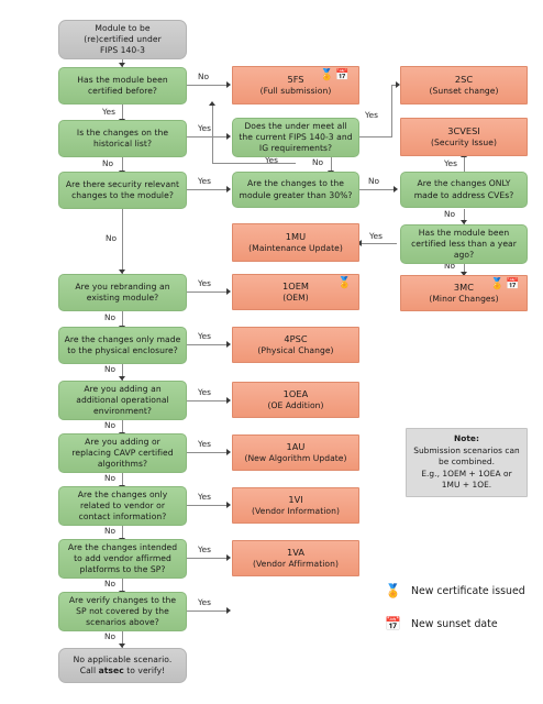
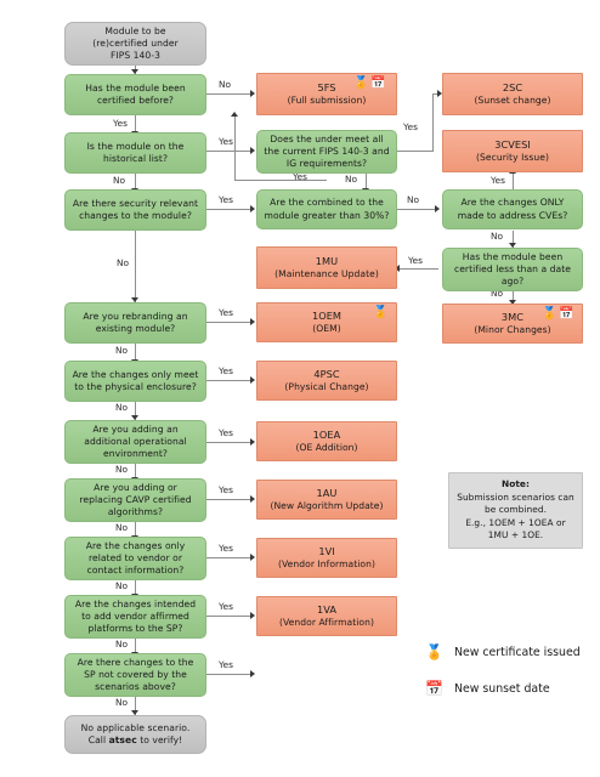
  Yes
  No
  No
  Yes
  Yes
  No
  No
  Yes
  Yes
  No
  Yes
  No
  Yes
  No
  Yes
  No
  Yes
  No
  Yes
  No
  Yes
  No
  Yes
  No
  Yes
  No
  Yes
  No
  Module to be
  (re)certified under
  FIPS 140-3
  Has the module been
  certified before?
- Is the changes on the
+ Is the module on the
  historical list?
  Are there security relevant
  changes to the module?
  Are you rebranding an
  existing module?
- Are the changes only made
+ Are the changes only meet
  to the physical enclosure?
  Are you adding an
  additional operational
  environment?
  Are you adding or
  replacing CAVP certified
  algorithms?
  Are the changes only
  related to vendor or
  contact information?
  Are the changes intended
  to add vendor affirmed
  platforms to the SP?
- Are verify changes to the
+ Are there changes to the
  SP not covered by the
  scenarios above?
  No applicable scenario.
  Call atsec to verify!
  5FS
  (Full submission)
  🏅
  📅
  Does the under meet all
  the current FIPS 140-3 and
  IG requirements?
- Are the changes to the
+ Are the combined to the
  module greater than 30%?
  1MU
  (Maintenance Update)
  1OEM
  (OEM)
  🏅
  4PSC
  (Physical Change)
  1OEA
  (OE Addition)
  1AU
  (New Algorithm Update)
  1VI
  (Vendor Information)
  1VA
  (Vendor Affirmation)
  2SC
  (Sunset change)
  3CVESI
  (Security Issue)
  Are the changes ONLY
  made to address CVEs?
  Has the module been
- certified less than a year
+ certified less than a date
  ago?
  3MC
  (Minor Changes)
  🏅
  📅
  Note:
  Submission scenarios can
  be combined.
  E.g., 1OEM + 1OEA or
  1MU + 1OE.
  🏅
  New certificate issued
  📅
  New sunset date
